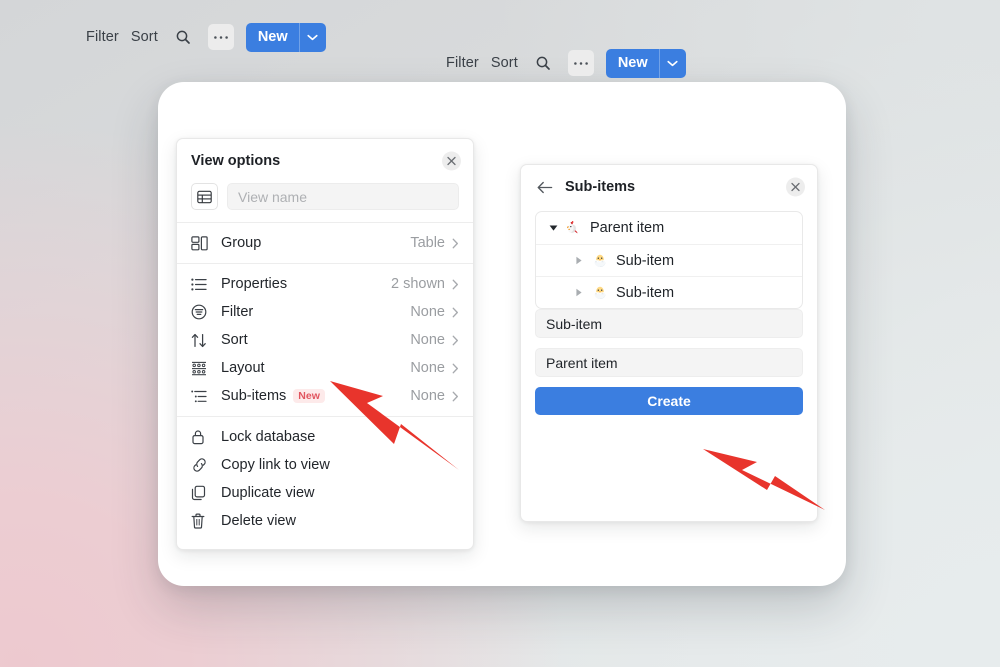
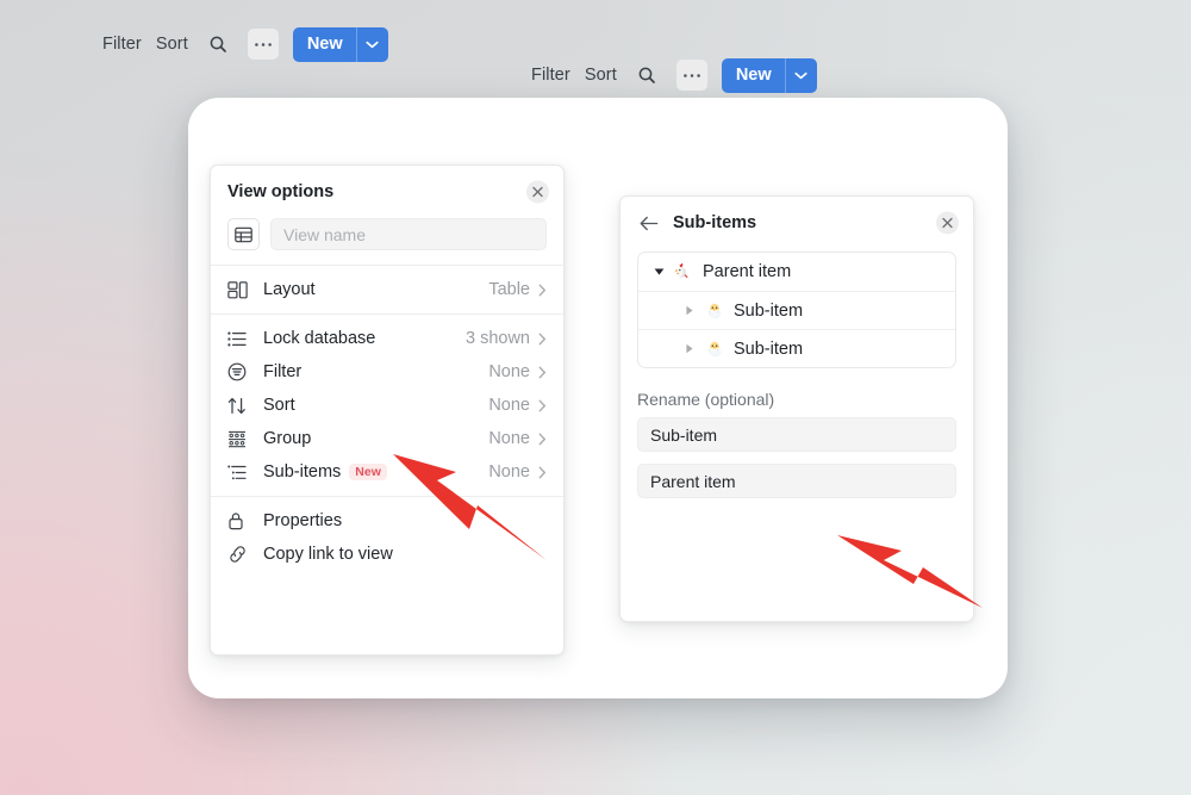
  Filter
  Sort
  New
  Filter
  Sort
  New
  View options
  View name
- Group
+ Layout
  Table
- Properties
+ Lock database
- 2 shown
+ 3 shown
  Filter
  None
  Sort
  None
- Layout
+ Group
  None
  Sub-items
  New
  None
- Lock database
+ Properties
  Copy link to view
- Duplicate view
- Delete view
  Sub-items
  Parent item
  Sub-item
  Sub-item
+ Rename (optional)
  Sub-item
  Parent item
- Create
